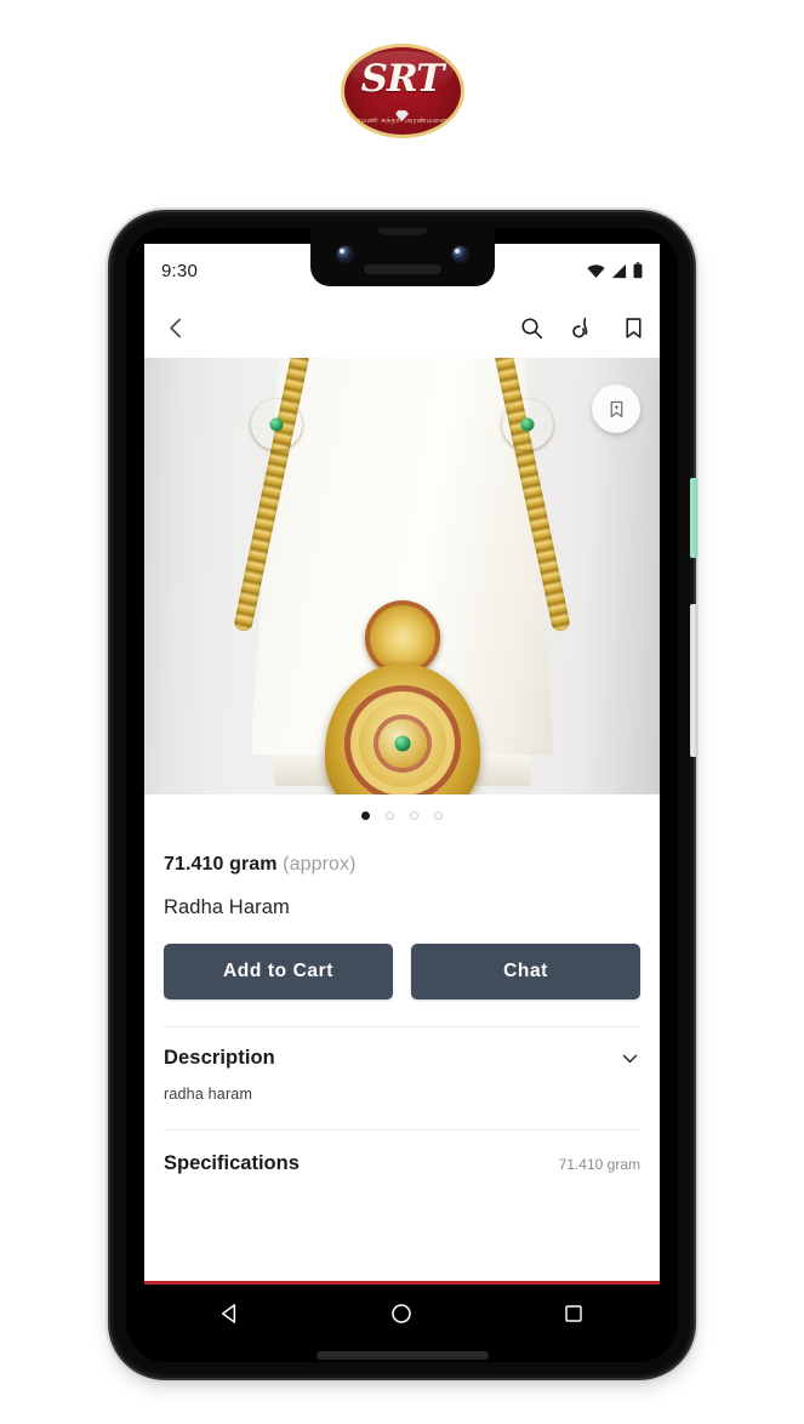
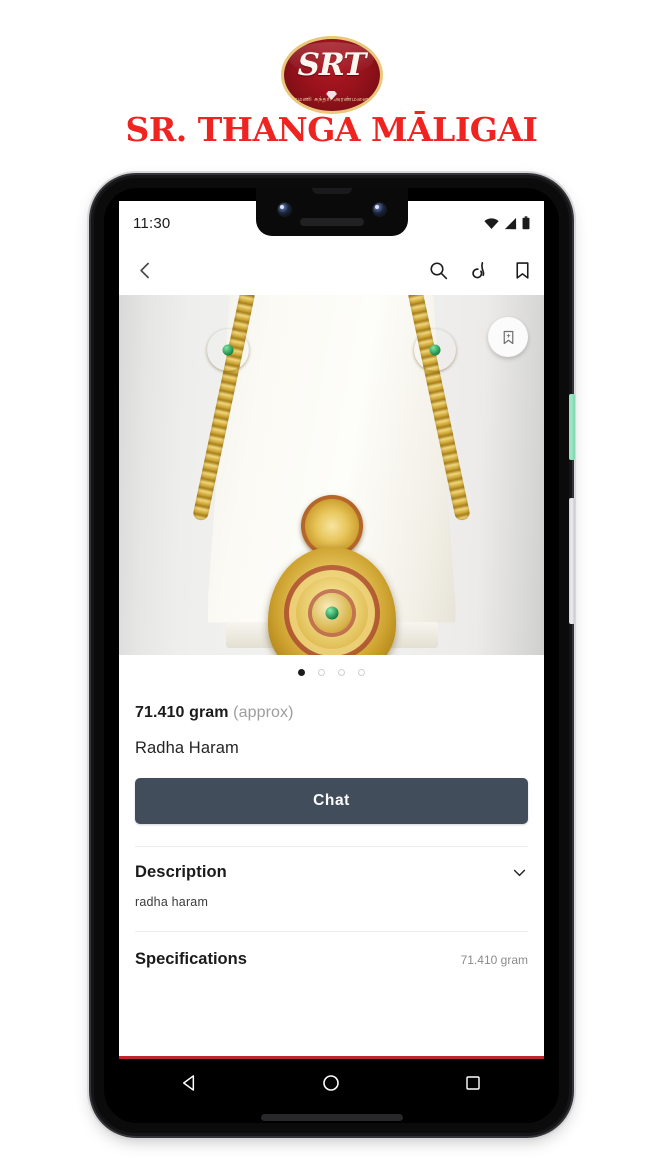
+ SR. THANGA MĀLIGAI
- 9:30
+ 11:30
  71.410 gram (approx)
  Radha Haram
- Add to Cart
  Chat
  Description
  radha haram
  Specifications
  71.410 gram
